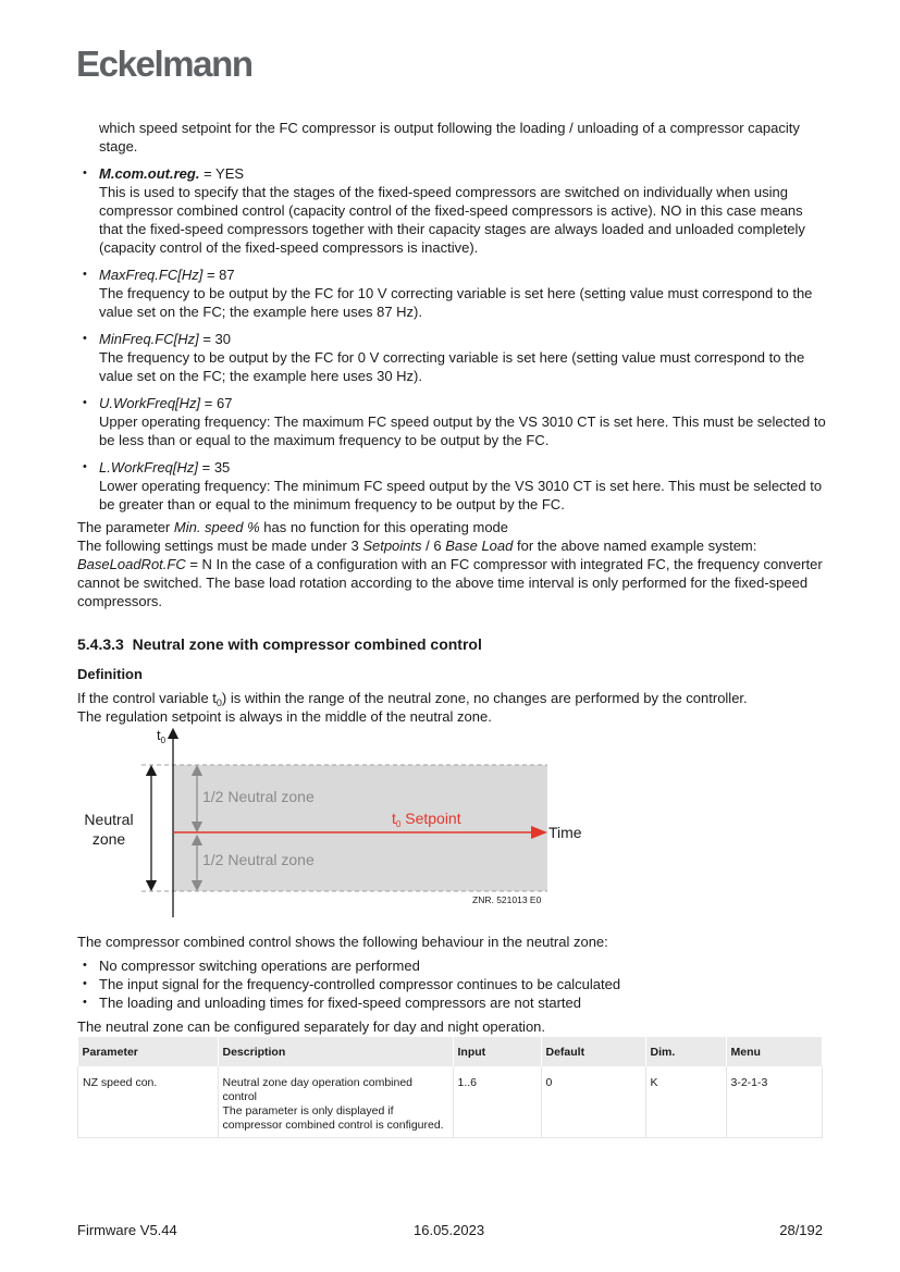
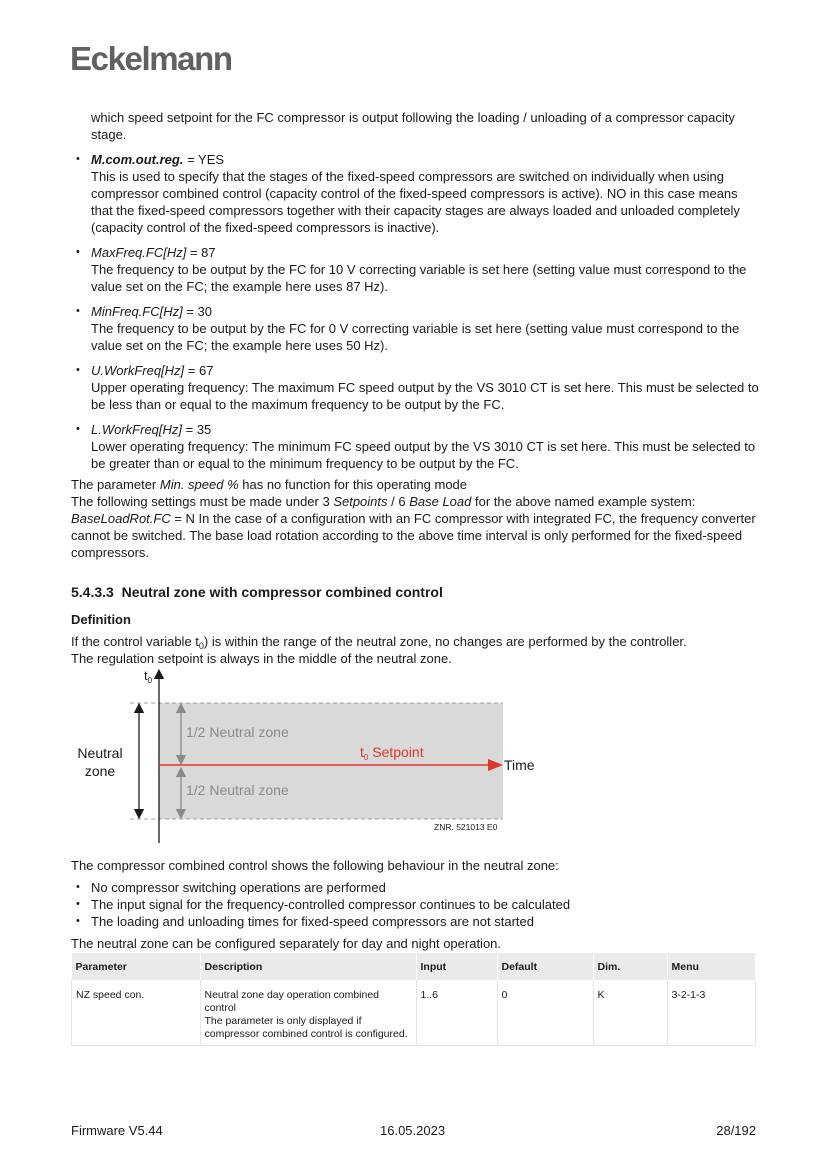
  Eckelmann
  which speed setpoint for the FC compressor is output following the loading / unloading of a compressor capacity stage.
  M.com.out.reg. = YES
  This is used to specify that the stages of the fixed-speed compressors are switched on individually when using compressor combined control (capacity control of the fixed-speed compressors is active). NO in this case means that the fixed-speed compressors together with their capacity stages are always loaded and unloaded completely (capacity control of the fixed-speed compressors is inactive).
  MaxFreq.FC[Hz] = 87
  The frequency to be output by the FC for 10 V correcting variable is set here (setting value must correspond to the value set on the FC; the example here uses 87 Hz).
  MinFreq.FC[Hz] = 30
- The frequency to be output by the FC for 0 V correcting variable is set here (setting value must correspond to the value set on the FC; the example here uses 30 Hz).
+ The frequency to be output by the FC for 0 V correcting variable is set here (setting value must correspond to the value set on the FC; the example here uses 50 Hz).
  U.WorkFreq[Hz] = 67
  Upper operating frequency: The maximum FC speed output by the VS 3010 CT is set here. This must be selected to be less than or equal to the maximum frequency to be output by the FC.
  L.WorkFreq[Hz] = 35
  Lower operating frequency: The minimum FC speed output by the VS 3010 CT is set here. This must be selected to be greater than or equal to the minimum frequency to be output by the FC.
  The parameter Min. speed % has no function for this operating mode
  The following settings must be made under 3 Setpoints / 6 Base Load for the above named example system:
  BaseLoadRot.FC = N In the case of a configuration with an FC compressor with integrated FC, the frequency converter cannot be switched. The base load rotation according to the above time interval is only performed for the fixed-speed compressors.
  5.4.3.3 Neutral zone with compressor combined control
  Definition
  If the control variable t0) is within the range of the neutral zone, no changes are performed by the controller.
  The regulation setpoint is always in the middle of the neutral zone.
  t0
  Neutral
  zone
  1/2 Neutral zone
  1/2 Neutral zone
  t0 Setpoint
  Time
  ZNR. 521013 E0
  The compressor combined control shows the following behaviour in the neutral zone:
  No compressor switching operations are performed
  The input signal for the frequency-controlled compressor continues to be calculated
  The loading and unloading times for fixed-speed compressors are not started
  The neutral zone can be configured separately for day and night operation.
  Parameter	Description	Input	Default	Dim.	Menu
  NZ speed con.	Neutral zone day operation combined control The parameter is only displayed if compressor combined control is configured.	1..6	0	K	3-2-1-3
  Firmware V5.44
  16.05.2023
  28/192
